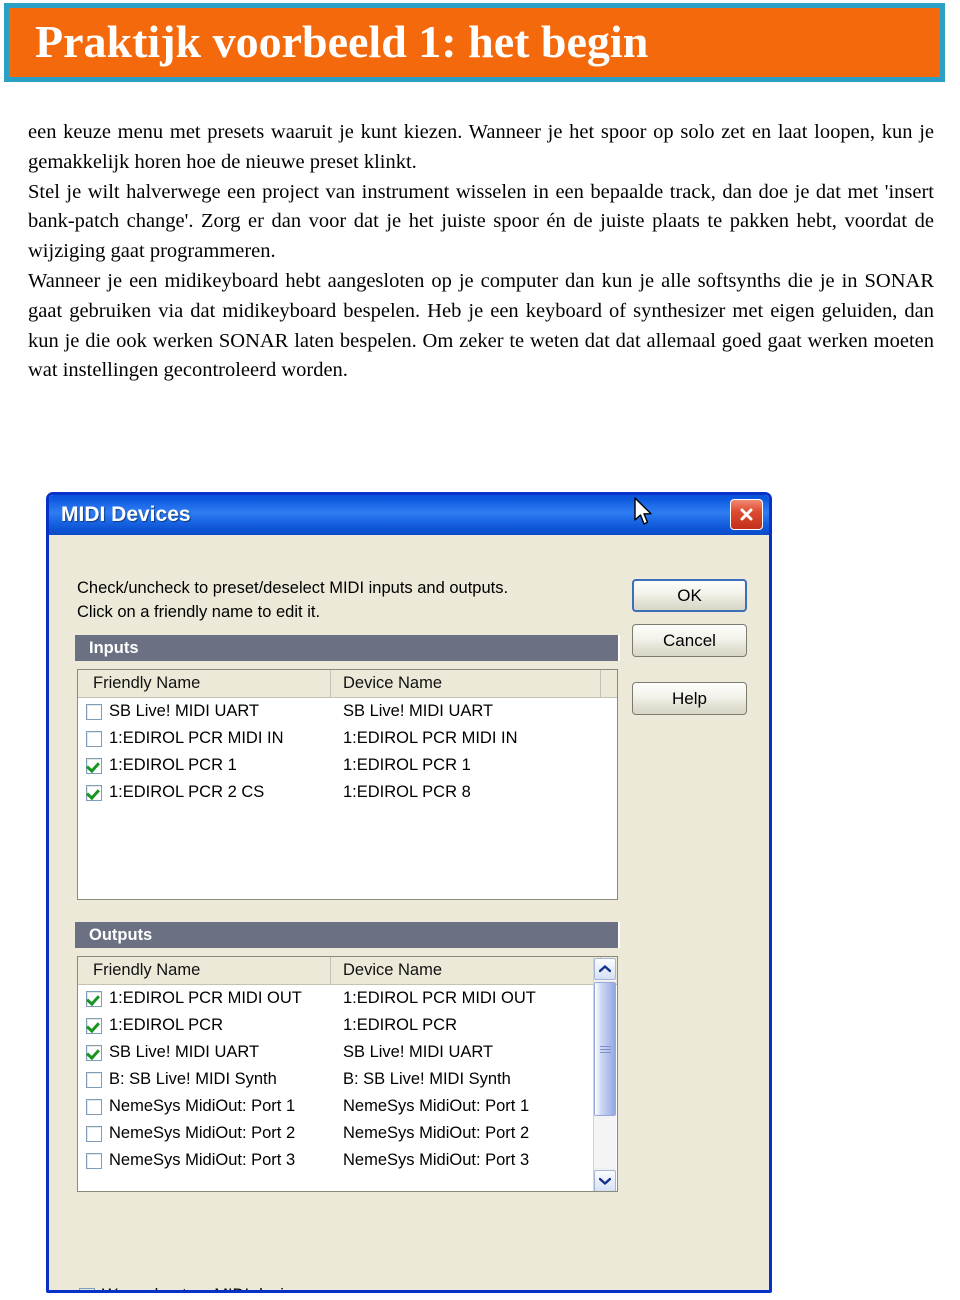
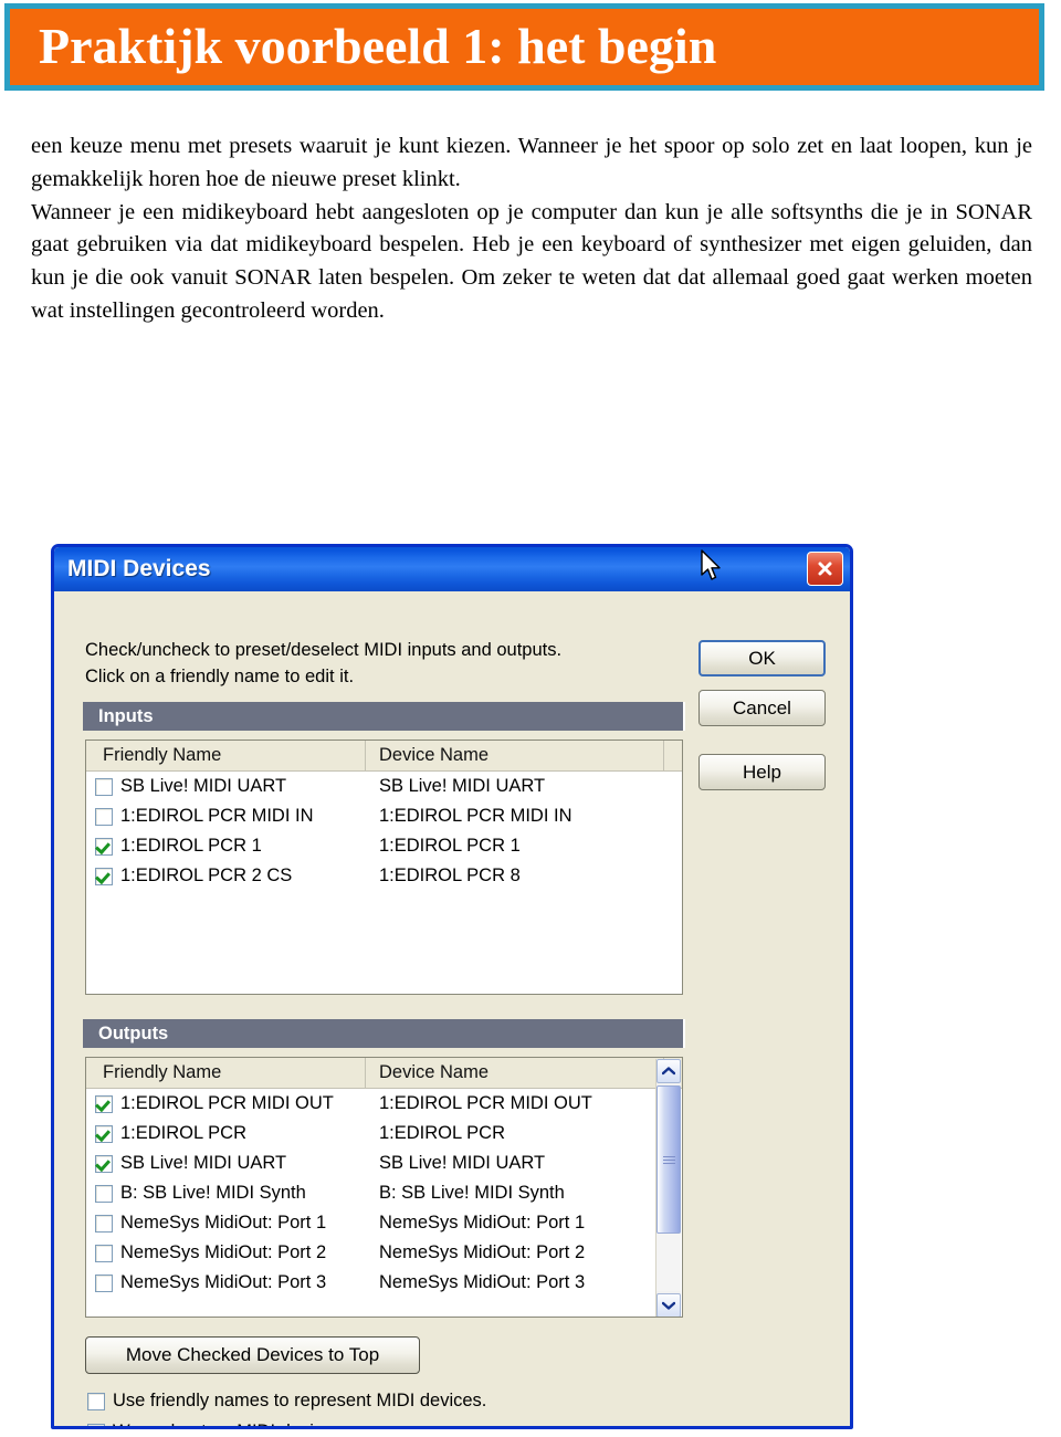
  Praktijk voorbeeld 1: het begin
  een keuze menu met presets waaruit je kunt kiezen. Wanneer je het spoor op solo zet en laat loopen, kun je gemakkelijk horen hoe de nieuwe preset klinkt.
- Stel je wilt halverwege een project van instrument wisselen in een bepaalde track, dan doe je dat met 'insert bank-patch change'. Zorg er dan voor dat je het juiste spoor én de juiste plaats te pakken hebt, voordat de wijziging gaat programmeren.
- Wanneer je een midikeyboard hebt aangesloten op je computer dan kun je alle softsynths die je in SONAR gaat gebruiken via dat midikeyboard bespelen. Heb je een keyboard of synthesizer met eigen geluiden, dan kun je die ook werken SONAR laten bespelen. Om zeker te weten dat dat allemaal goed gaat werken moeten wat instellingen gecontroleerd worden.
+ Wanneer je een midikeyboard hebt aangesloten op je computer dan kun je alle softsynths die je in SONAR gaat gebruiken via dat midikeyboard bespelen. Heb je een keyboard of synthesizer met eigen geluiden, dan kun je die ook vanuit SONAR laten bespelen. Om zeker te weten dat dat allemaal goed gaat werken moeten wat instellingen gecontroleerd worden.
  MIDI Devices
  Check/uncheck to preset/deselect MIDI inputs and outputs.
  Click on a friendly name to edit it.
  Inputs
  Friendly Name
  Device Name
  SB Live! MIDI UART
  SB Live! MIDI UART
  1:EDIROL PCR MIDI IN
  1:EDIROL PCR MIDI IN
  1:EDIROL PCR 1
  1:EDIROL PCR 1
  1:EDIROL PCR 2 CS
  1:EDIROL PCR 8
  Outputs
  Friendly Name
  Device Name
  1:EDIROL PCR MIDI OUT
  1:EDIROL PCR MIDI OUT
  1:EDIROL PCR
  1:EDIROL PCR
  SB Live! MIDI UART
  SB Live! MIDI UART
  B: SB Live! MIDI Synth
  B: SB Live! MIDI Synth
  NemeSys MidiOut: Port 1
  NemeSys MidiOut: Port 1
  NemeSys MidiOut: Port 2
  NemeSys MidiOut: Port 2
  NemeSys MidiOut: Port 3
  NemeSys MidiOut: Port 3
  OK
  Cancel
  Help
+ Move Checked Devices to Top
+ Use friendly names to represent MIDI devices.
